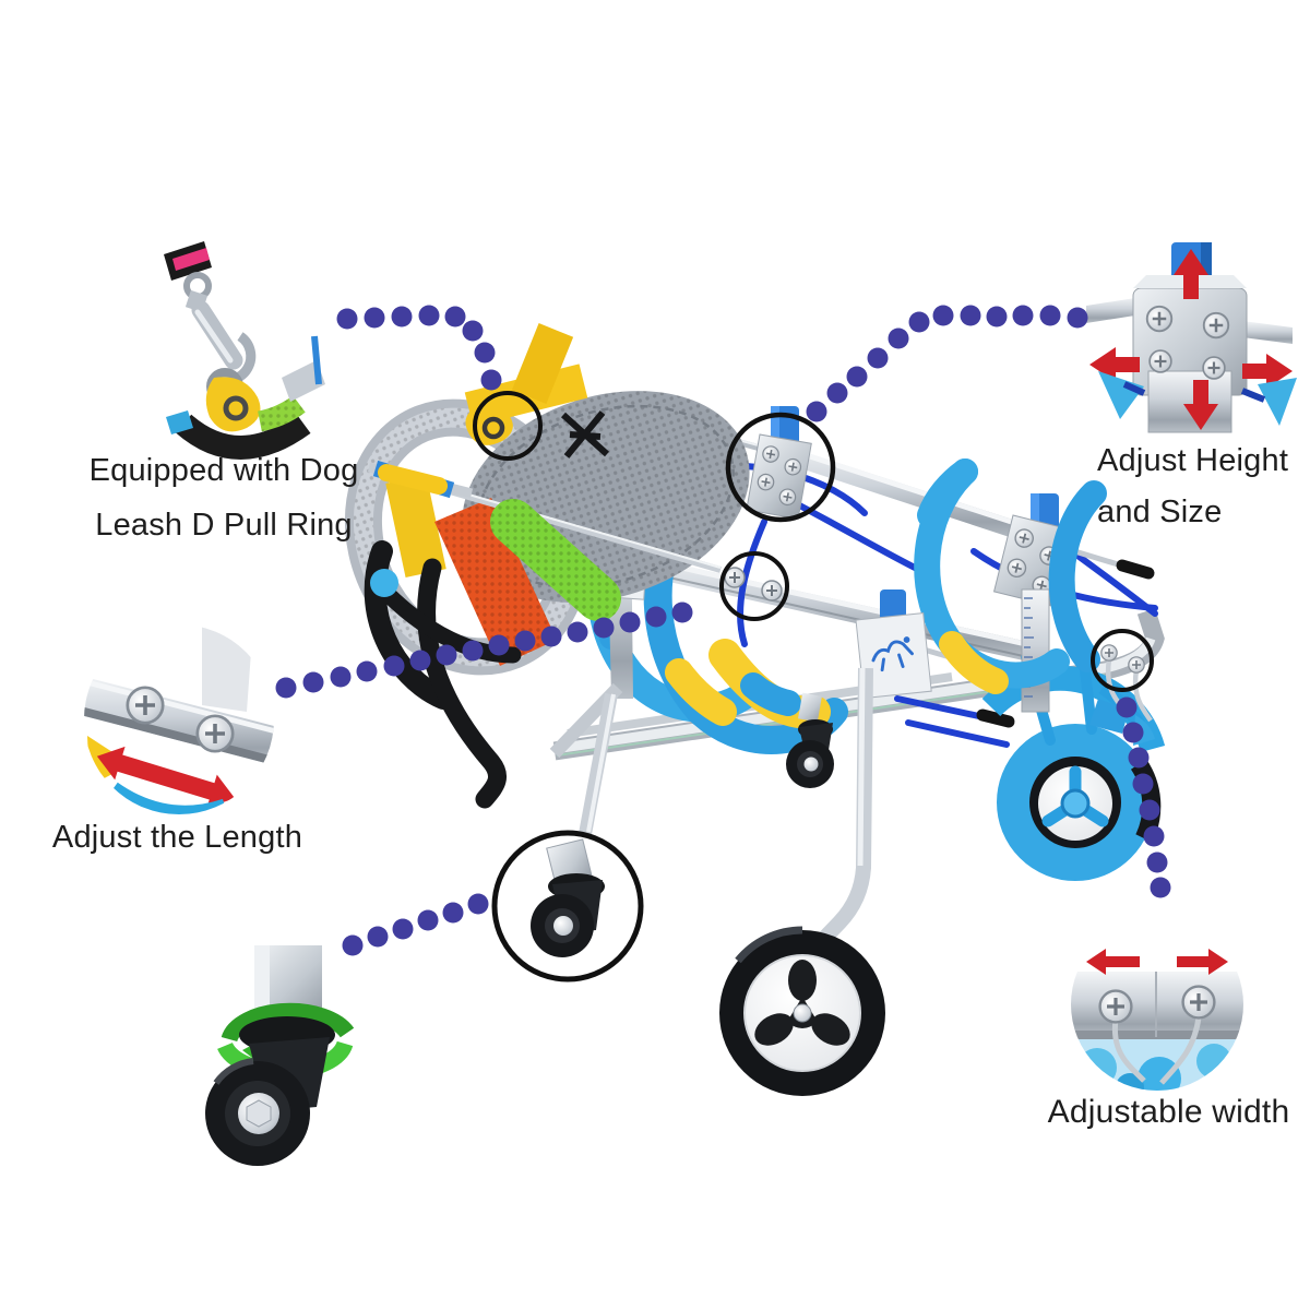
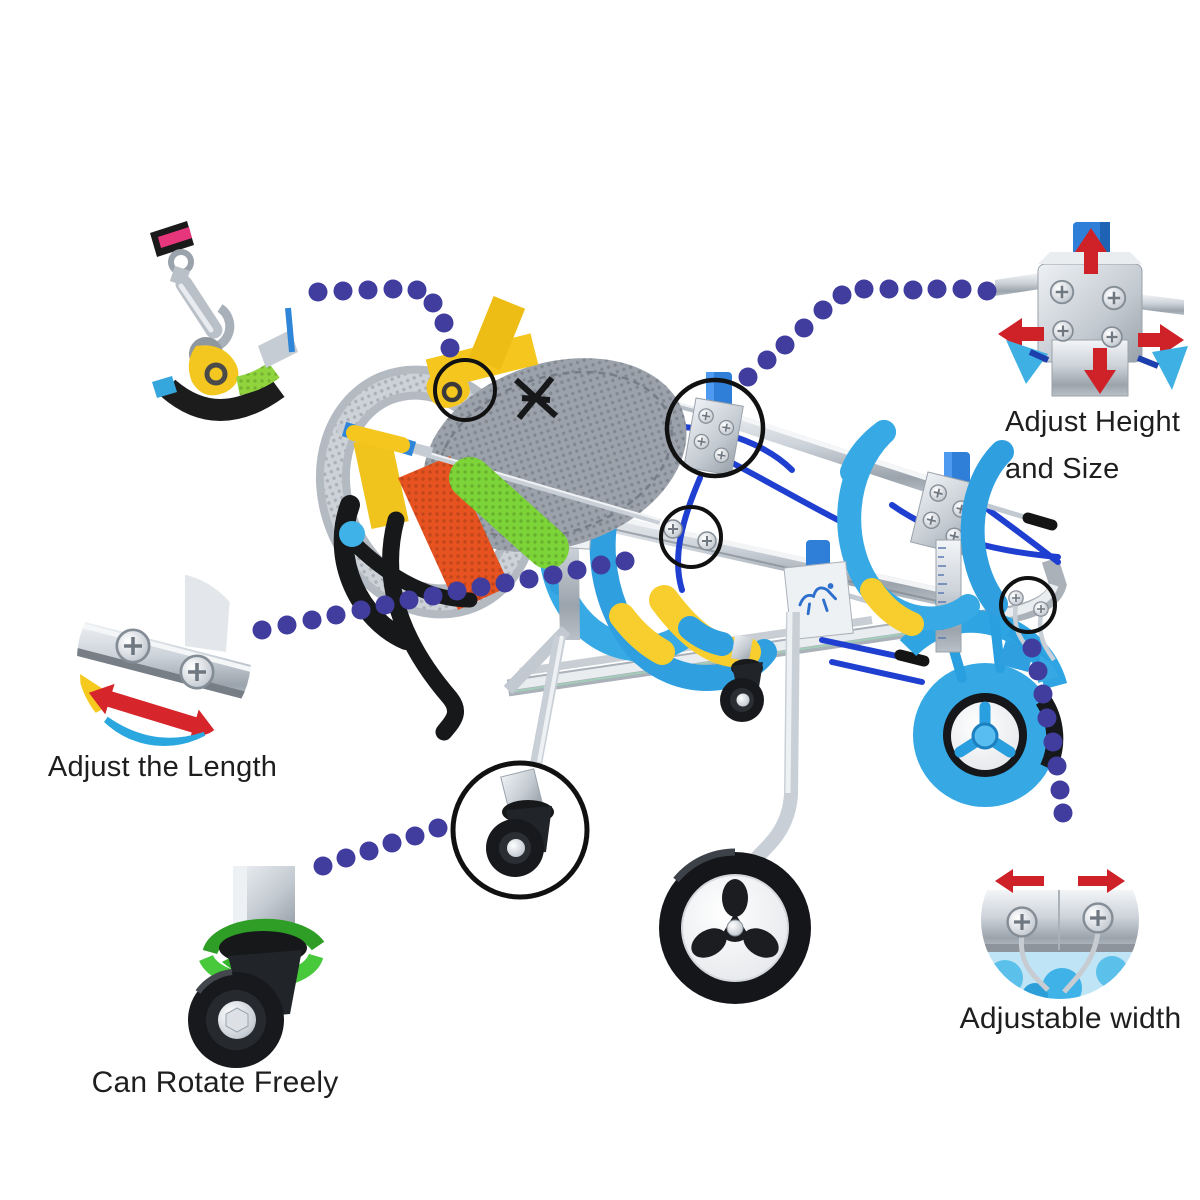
- Equipped with Dog
- Leash D Pull Ring
  Adjust Height
  and Size
  Adjust the Length
+ Can Rotate Freely
  Adjustable width
